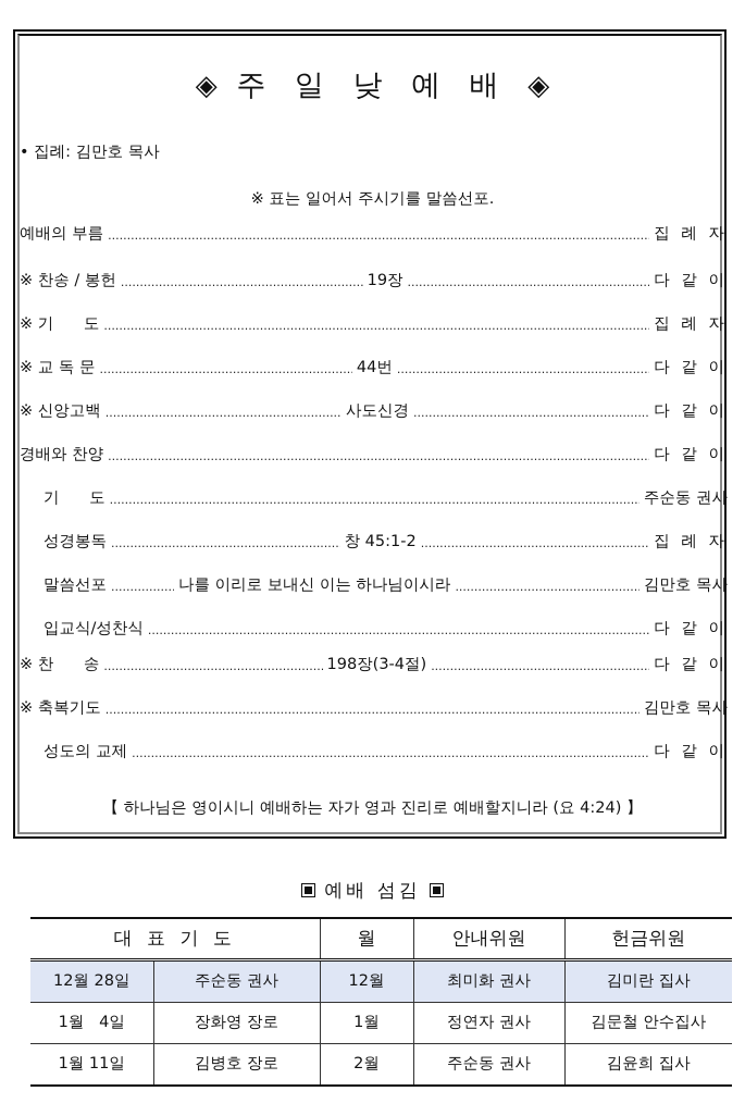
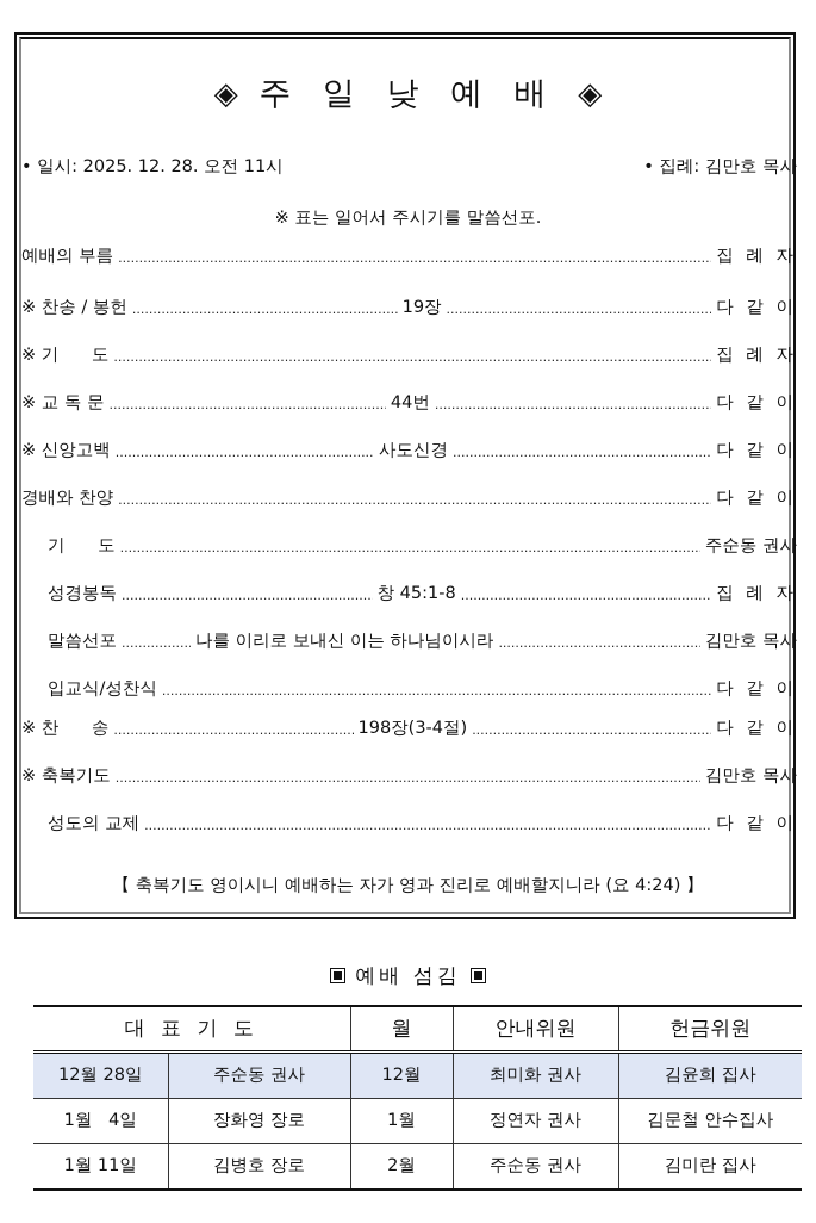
  ◈ 주 일 낮 예 배 ◈
+ • 일시: 2025. 12. 28. 오전 11시
  • 집례: 김만호 목사
  ※ 표는 일어서 주시기를 말씀선포.
  예배의 부름
  집 례 자
  ※ 찬송 / 봉헌
  19장
  다 같 이
  ※ 기 도
  집 례 자
  ※ 교 독 문
  44번
  다 같 이
  ※ 신앙고백
  사도신경
  다 같 이
  경배와 찬양
  다 같 이
  기 도
  주순동 권사
  성경봉독
- 창 45:1-2
+ 창 45:1-8
  집 례 자
  말씀선포
  나를 이리로 보내신 이는 하나님이시라
  김만호 목사
  입교식/성찬식
  다 같 이
  ※ 찬 송
  198장(3-4절)
  다 같 이
  ※ 축복기도
  김만호 목사
  성도의 교제
  다 같 이
- 【 하나님은 영이시니 예배하는 자가 영과 진리로 예배할지니라 (요 4:24) 】
+ 【 축복기도 영이시니 예배하는 자가 영과 진리로 예배할지니라 (요 4:24) 】
  예배 섬김
  대 표 기 도	월	안내위원	헌금위원
- 12월 28일	주순동 권사	12월	최미화 권사	김미란 집사
+ 12월 28일	주순동 권사	12월	최미화 권사	김윤희 집사
  1월 4일	장화영 장로	1월	정연자 권사	김문철 안수집사
- 1월 11일	김병호 장로	2월	주순동 권사	김윤희 집사
+ 1월 11일	김병호 장로	2월	주순동 권사	김미란 집사
